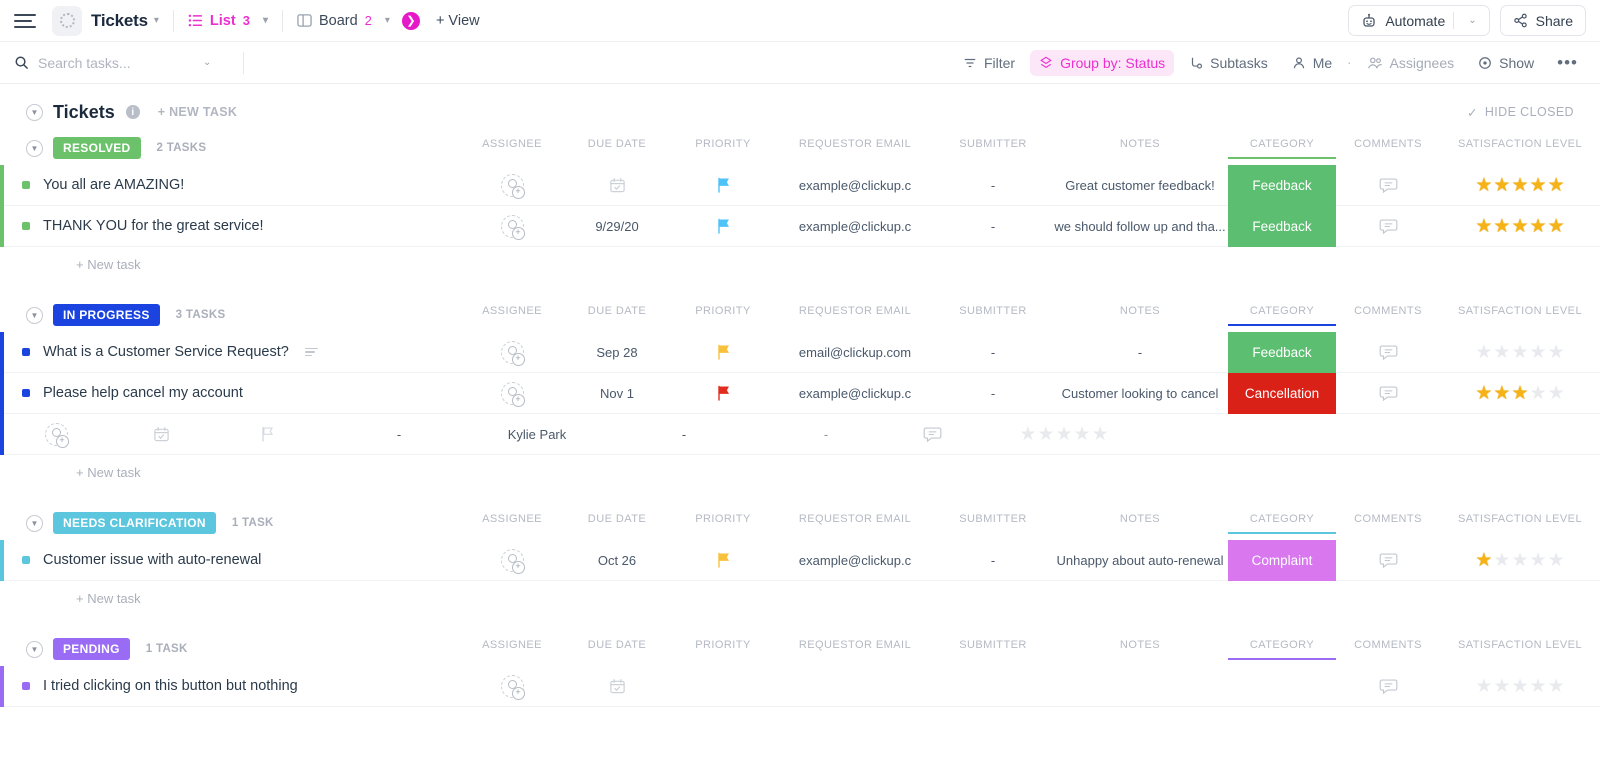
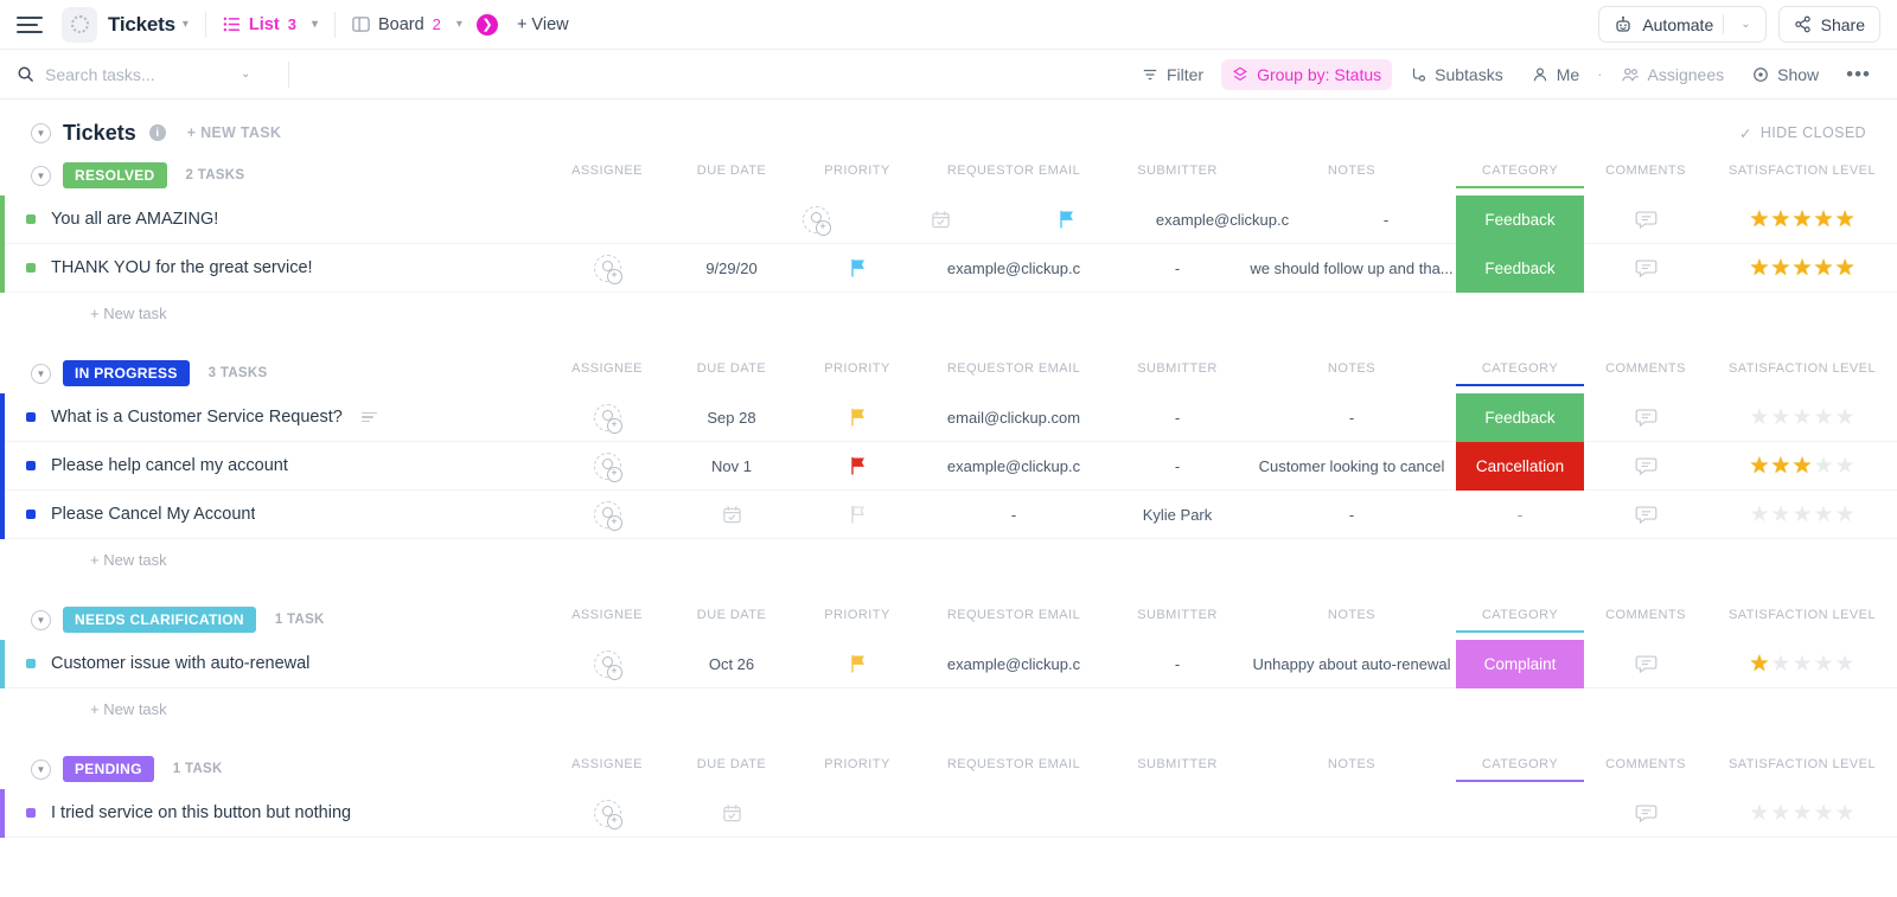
  Tickets
  ▾
  List
  3
  ▾
  Board
  2
  ▾
  ❯
  + View
  Automate
  ⌄
  Share
  Search tasks...
  ⌄
  Filter
  Group by: Status
  Subtasks
  Me
  ·
  Assignees
  Show
  •••
  ▼
  Tickets
  i
  + NEW TASK
  ✓
  HIDE CLOSED
  ▼
  RESOLVED
  2 TASKS
  ASSIGNEE
  DUE DATE
  PRIORITY
  REQUESTOR EMAIL
  SUBMITTER
  NOTES
  CATEGORY
  COMMENTS
  SATISFACTION LEVEL
  You all are AMAZING!
  example@clickup.c
  -
- Great customer feedback!
  Feedback
  ★
  ★
  ★
  ★
  ★
  THANK YOU for the great service!
  9/29/20
  example@clickup.c
  -
  we should follow up and tha...
  Feedback
  ★
  ★
  ★
  ★
  ★
  + New task
  ▼
  IN PROGRESS
  3 TASKS
  ASSIGNEE
  DUE DATE
  PRIORITY
  REQUESTOR EMAIL
  SUBMITTER
  NOTES
  CATEGORY
  COMMENTS
  SATISFACTION LEVEL
  What is a Customer Service Request?
  Sep 28
  email@clickup.com
  -
  -
  Feedback
  Please help cancel my account
  Nov 1
  example@clickup.c
  -
  Customer looking to cancel
  Cancellation
  ★
  ★
  ★
+ Please Cancel My Account
  -
  Kylie Park
  -
  -
  + New task
  ▼
  NEEDS CLARIFICATION
  1 TASK
  ASSIGNEE
  DUE DATE
  PRIORITY
  REQUESTOR EMAIL
  SUBMITTER
  NOTES
  CATEGORY
  COMMENTS
  SATISFACTION LEVEL
  Customer issue with auto-renewal
  Oct 26
  example@clickup.c
  -
  Unhappy about auto-renewal
  Complaint
  ★
  + New task
  ▼
  PENDING
  1 TASK
  ASSIGNEE
  DUE DATE
  PRIORITY
  REQUESTOR EMAIL
  SUBMITTER
  NOTES
  CATEGORY
  COMMENTS
  SATISFACTION LEVEL
- I tried clicking on this button but nothing
+ I tried service on this button but nothing
